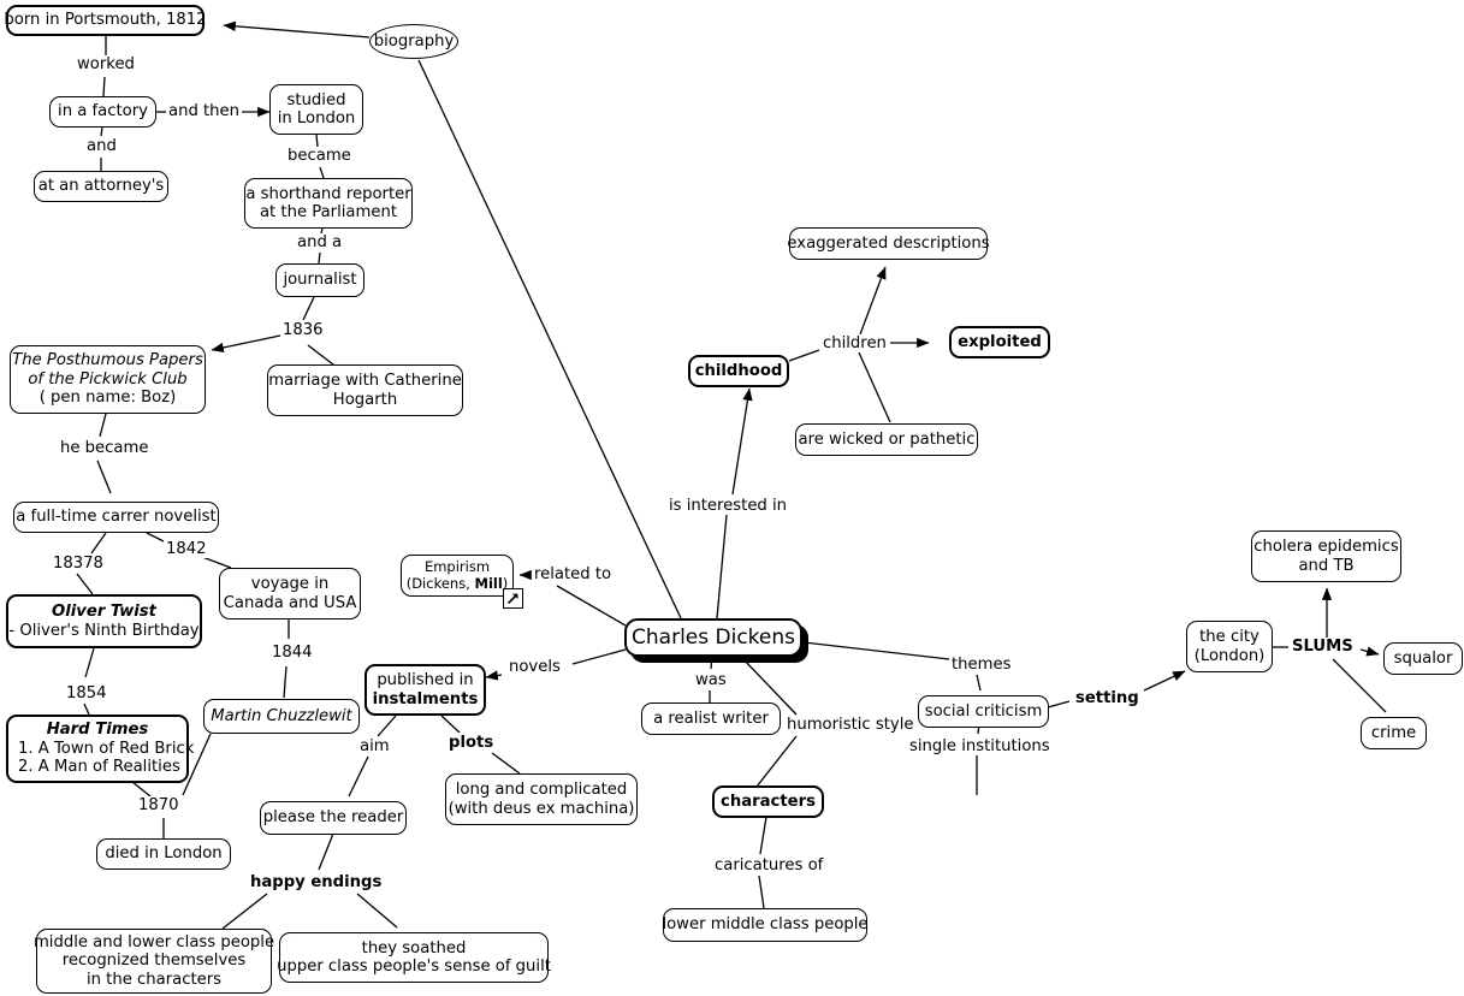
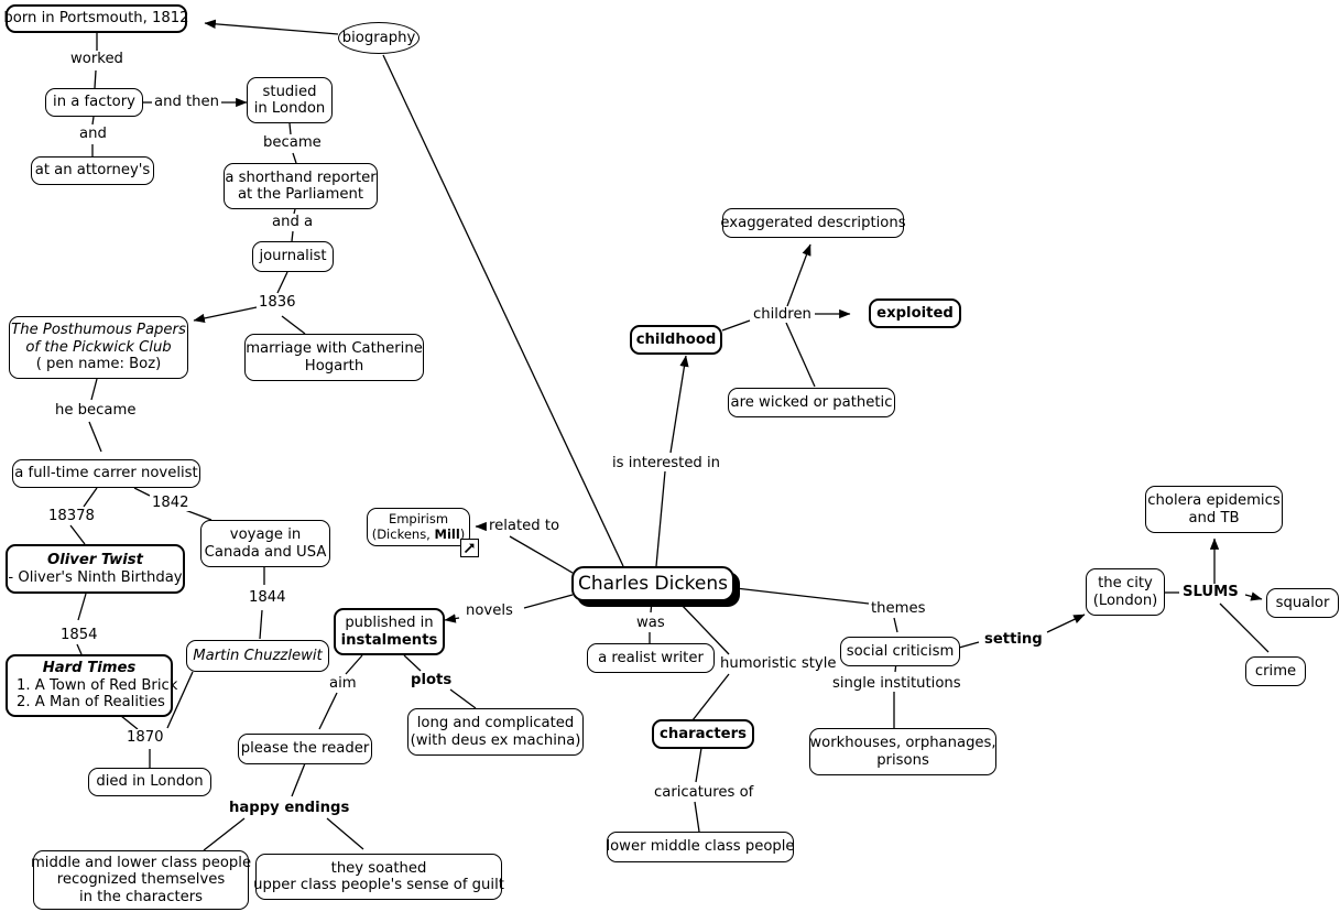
  biography
  born in Portsmouth, 1812
  in a factory
  at an attorney's
  studied
  in London
  a shorthand reporter
  at the Parliament
  journalist
  marriage with Catherine
  Hogarth
  The Posthumous Papers
  of the Pickwick Club
  ( pen name: Boz)
  a full-time carrer novelist
  Oliver Twist
  - Oliver's Ninth Birthday
  Hard Times
  1. A Town of Red Brick
  2. A Man of Realities
  died in London
  voyage in
  Canada and USA
  Martin Chuzzlewit
  Empirism
  (Dickens, Mill)
  Charles Dickens
  published in
  instalments
  please the reader
  long and complicated
  (with deus ex machina)
  middle and lower class people
  recognized themselves
  in the characters
  they soathed
  upper class people's sense of guilt
  a realist writer
  characters
  lower middle class people
  childhood
  exaggerated descriptions
  exploited
  are wicked or pathetic
  social criticism
+ workhouses, orphanages,
+ prisons
  the city
  (London)
  cholera epidemics
  and TB
  squalor
  crime
  worked
  and
  and then
  became
  and a
  1836
  he became
  18378
  1842
  1854
  1870
  1844
  related to
  novels
  was
  is interested in
  children
  themes
  setting
  SLUMS
  single institutions
  humoristic style
  caricatures of
  aim
  plots
  happy endings
